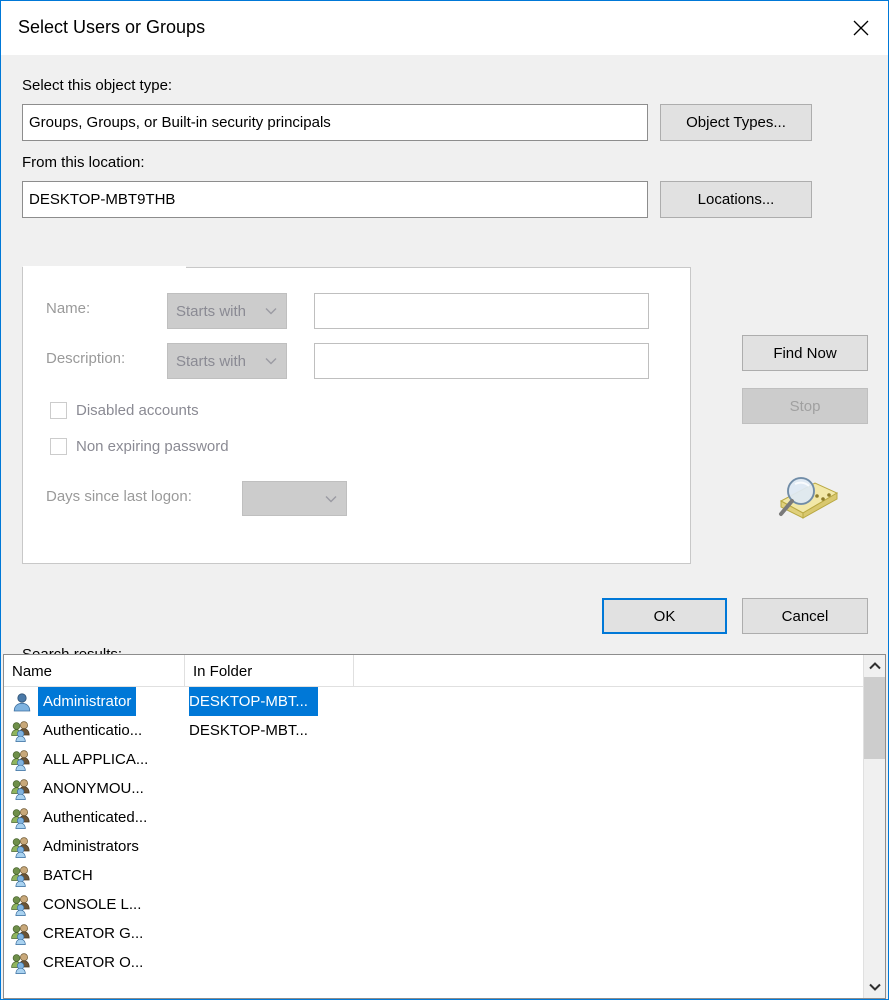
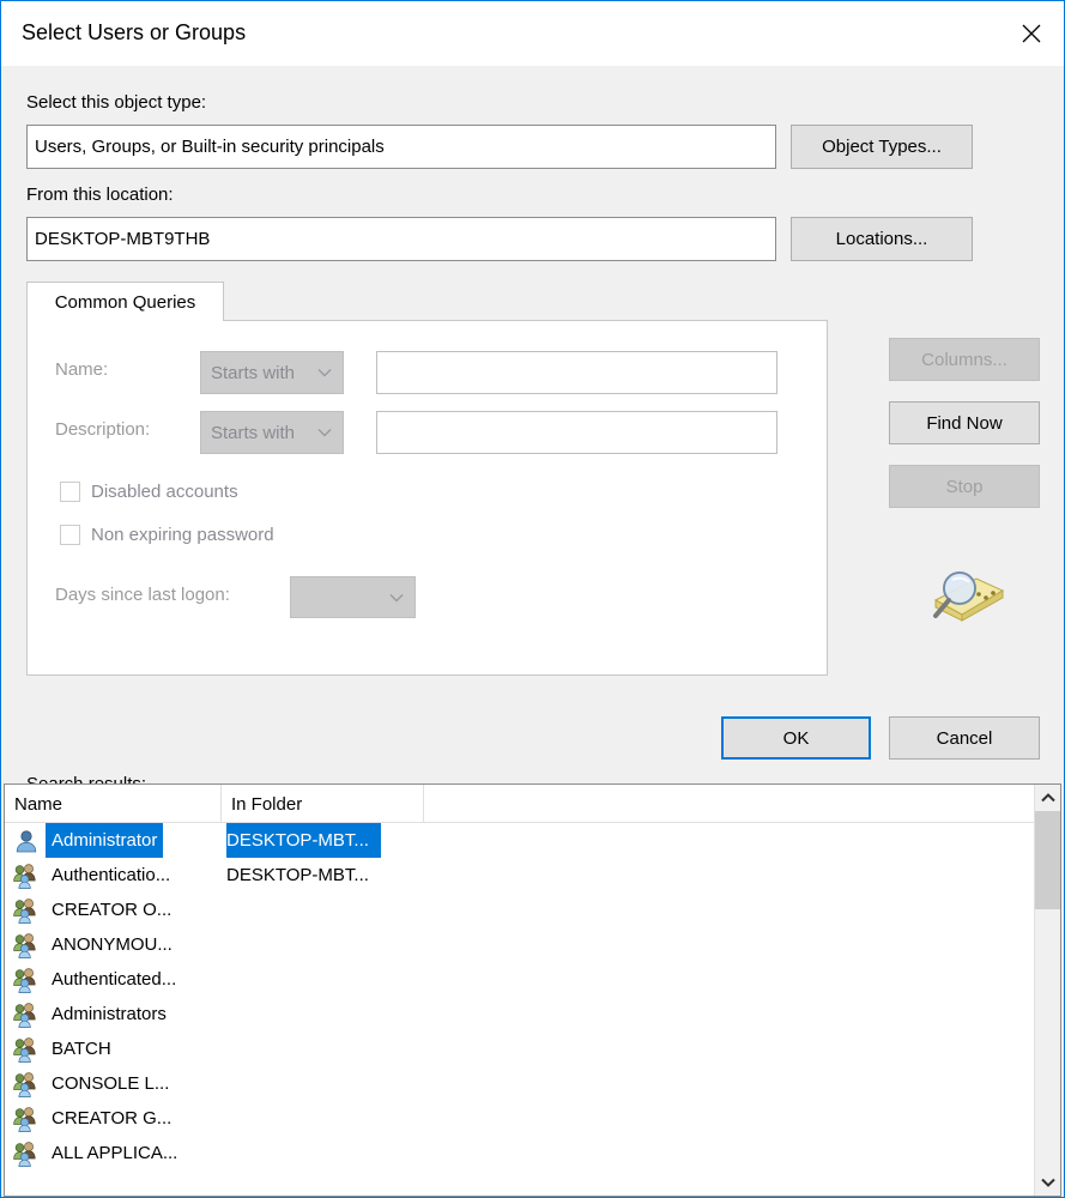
  Select Users or Groups
  Select this object type:
- Groups, Groups, or Built-in security principals
+ Users, Groups, or Built-in security principals
  Object Types...
  From this location:
  DESKTOP-MBT9THB
  Locations...
+ Common Queries
  Name:
  Starts with
  Description:
  Starts with
  Disabled accounts
  Non expiring password
  Days since last logon:
+ Columns...
  Find Now
  Stop
  OK
  Cancel
  Name
  In Folder
  Administrator
  DESKTOP-MBT...
  Authenticatio...
  DESKTOP-MBT...
- ALL APPLICA...
+ CREATOR O...
  ANONYMOU...
  Authenticated...
  Administrators
  BATCH
  CONSOLE L...
  CREATOR G...
- CREATOR O...
+ ALL APPLICA...
